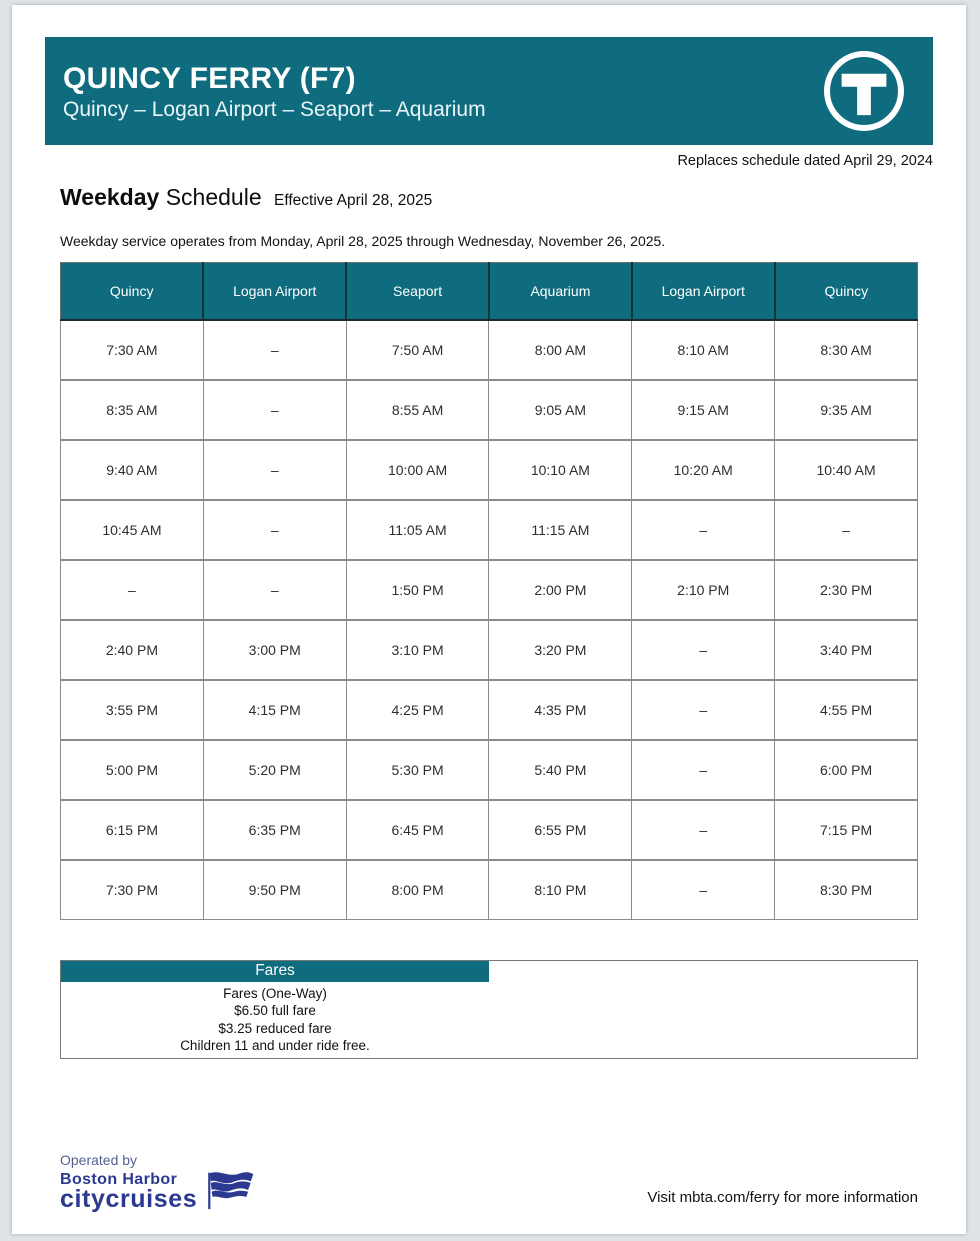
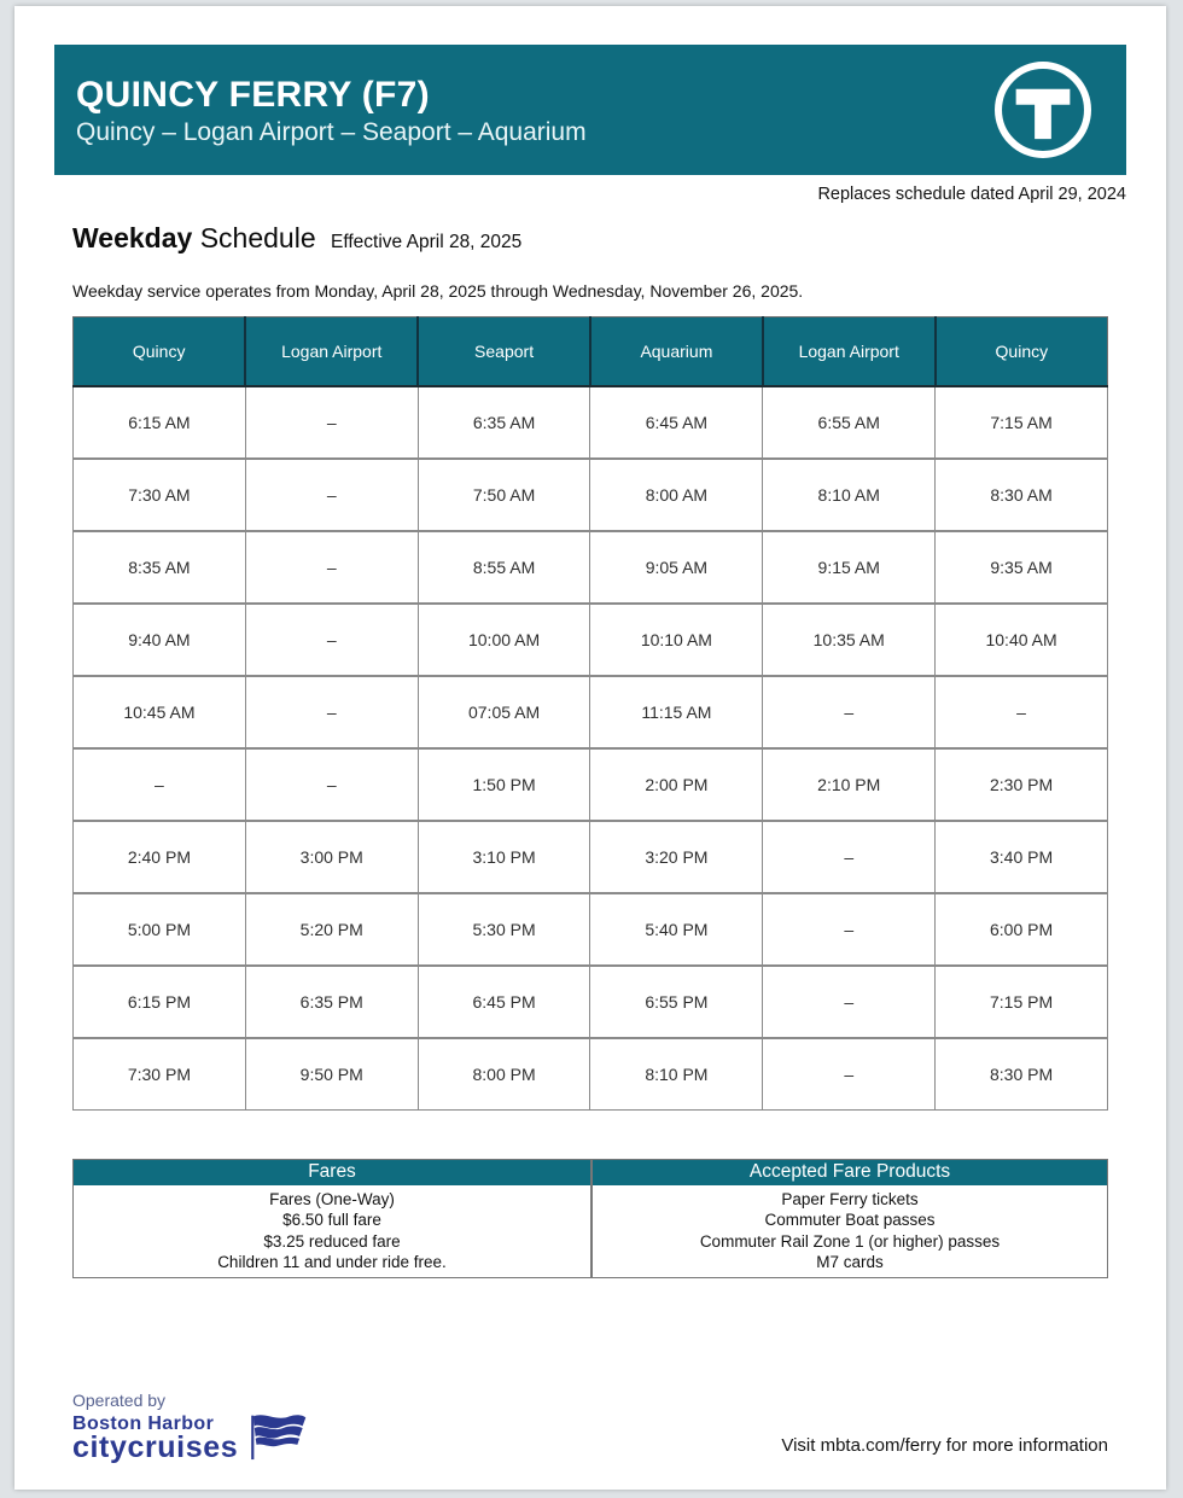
  QUINCY FERRY (F7)
  Quincy – Logan Airport – Seaport – Aquarium
  Replaces schedule dated April 29, 2024
  Weekday Schedule Effective April 28, 2025
  Weekday service operates from Monday, April 28, 2025 through Wednesday, November 26, 2025.
  Quincy	Logan Airport	Seaport	Aquarium	Logan Airport	Quincy
+ 6:15 AM	–	6:35 AM	6:45 AM	6:55 AM	7:15 AM
  7:30 AM	–	7:50 AM	8:00 AM	8:10 AM	8:30 AM
  8:35 AM	–	8:55 AM	9:05 AM	9:15 AM	9:35 AM
- 9:40 AM	–	10:00 AM	10:10 AM	10:20 AM	10:40 AM
+ 9:40 AM	–	10:00 AM	10:10 AM	10:35 AM	10:40 AM
- 10:45 AM	–	11:05 AM	11:15 AM	–	–
+ 10:45 AM	–	07:05 AM	11:15 AM	–	–
  –	–	1:50 PM	2:00 PM	2:10 PM	2:30 PM
  2:40 PM	3:00 PM	3:10 PM	3:20 PM	–	3:40 PM
- 3:55 PM	4:15 PM	4:25 PM	4:35 PM	–	4:55 PM
  5:00 PM	5:20 PM	5:30 PM	5:40 PM	–	6:00 PM
  6:15 PM	6:35 PM	6:45 PM	6:55 PM	–	7:15 PM
  7:30 PM	9:50 PM	8:00 PM	8:10 PM	–	8:30 PM
  Fares
  Fares (One-Way)
  $6.50 full fare
  $3.25 reduced fare
  Children 11 and under ride free.
+ Accepted Fare Products
+ Paper Ferry tickets
+ Commuter Boat passes
+ Commuter Rail Zone 1 (or higher) passes
+ M7 cards
  Operated by
  Boston Harbor
  citycruises
  Visit mbta.com/ferry for more information
